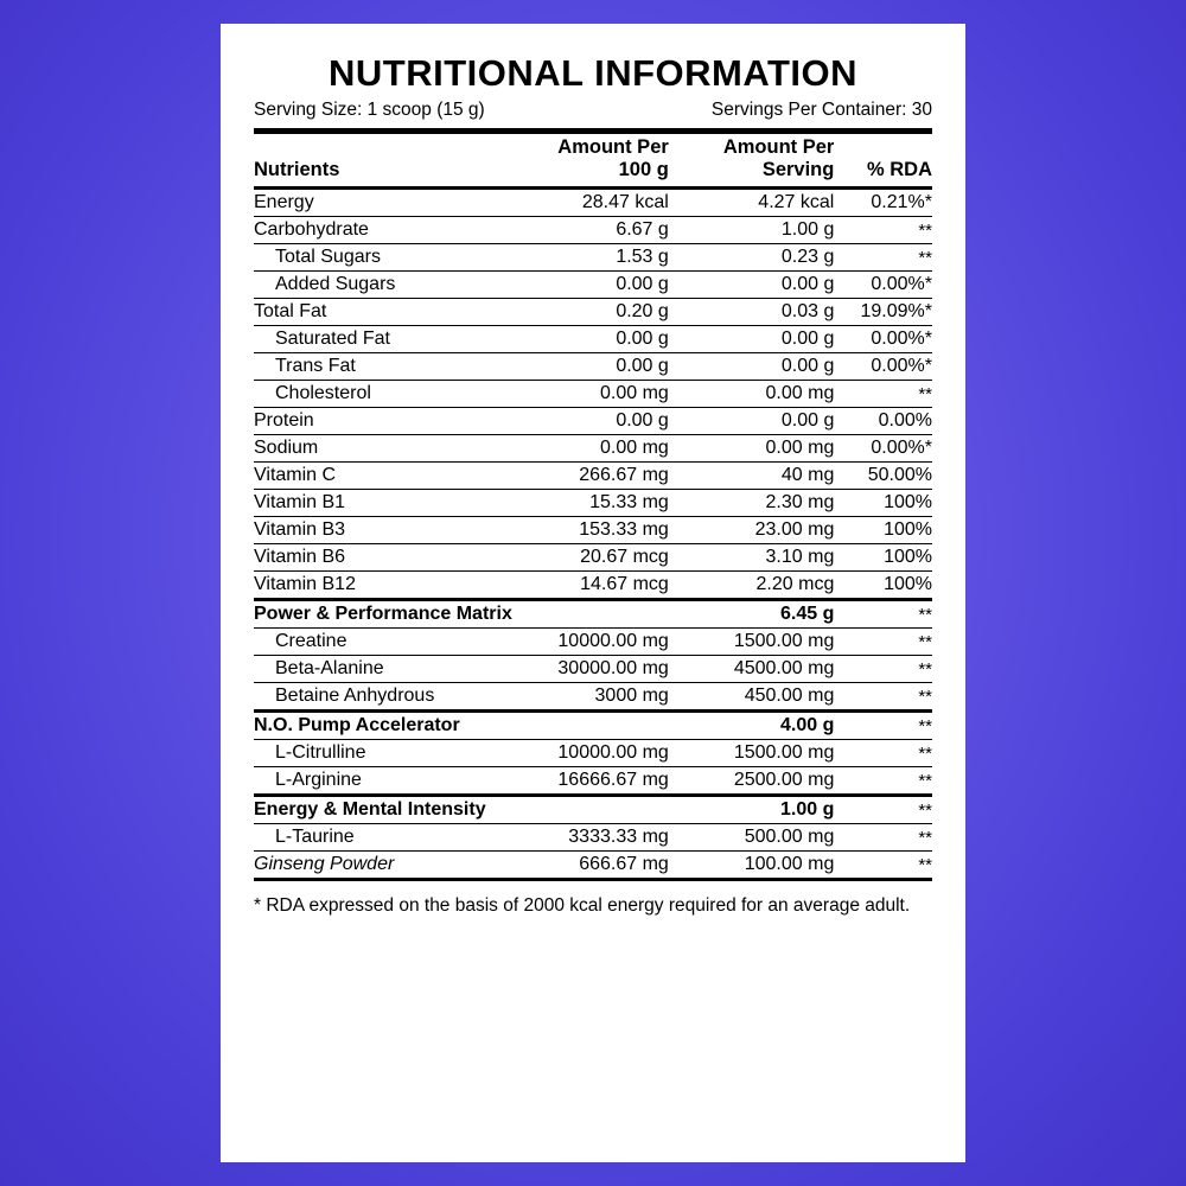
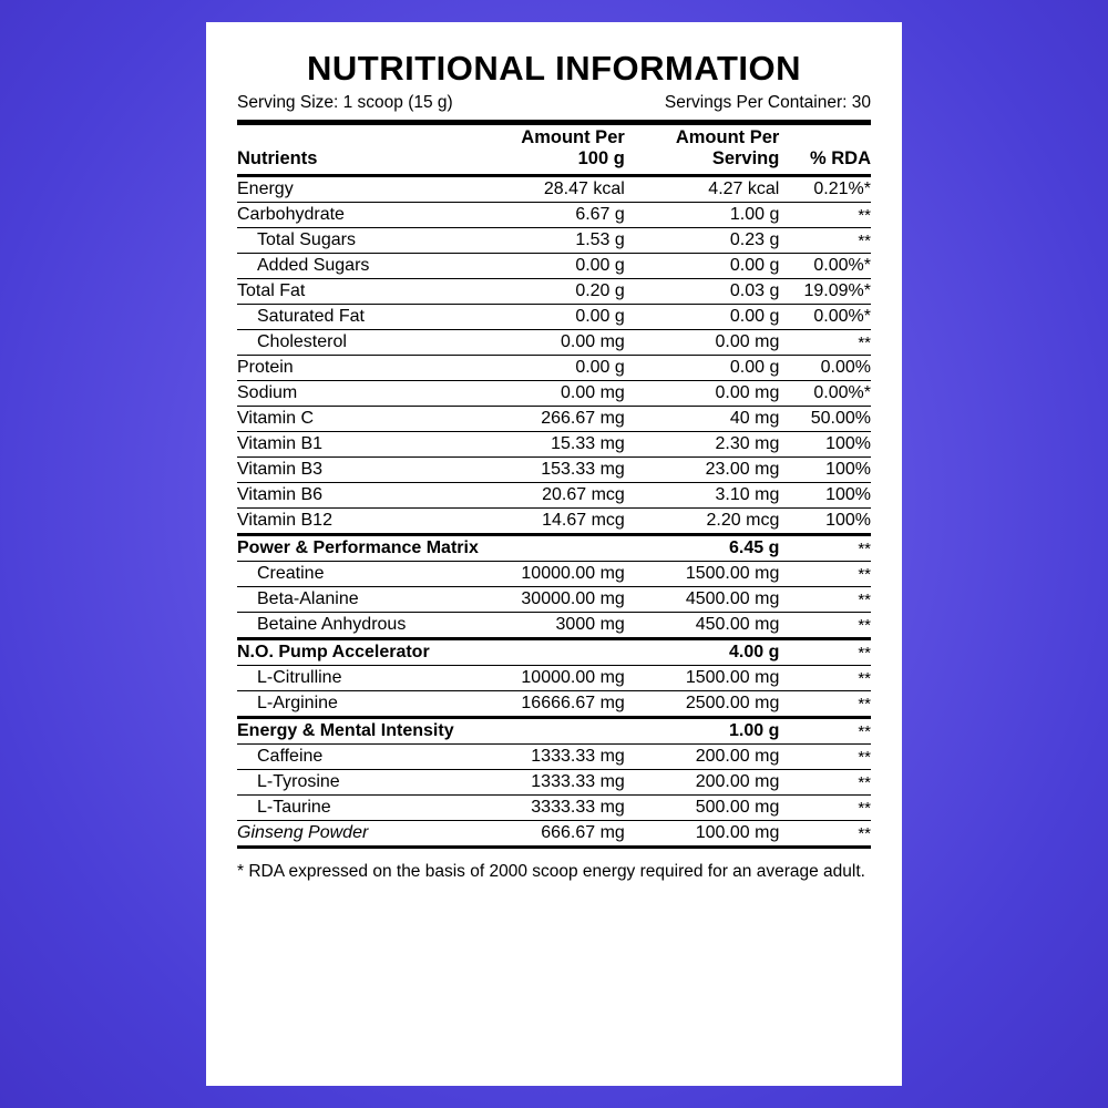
  NUTRITIONAL INFORMATION
  Serving Size: 1 scoop (15 g)
  Servings Per Container: 30
  Nutrients	Amount Per 100 g	Amount Per Serving	% RDA
  Energy	28.47 kcal	4.27 kcal	0.21%*
  Carbohydrate	6.67 g	1.00 g	**
  Total Sugars	1.53 g	0.23 g	**
  Added Sugars	0.00 g	0.00 g	0.00%*
  Total Fat	0.20 g	0.03 g	19.09%*
  Saturated Fat	0.00 g	0.00 g	0.00%*
- Trans Fat	0.00 g	0.00 g	0.00%*
  Cholesterol	0.00 mg	0.00 mg	**
  Protein	0.00 g	0.00 g	0.00%
  Sodium	0.00 mg	0.00 mg	0.00%*
  Vitamin C	266.67 mg	40 mg	50.00%
  Vitamin B1	15.33 mg	2.30 mg	100%
  Vitamin B3	153.33 mg	23.00 mg	100%
  Vitamin B6	20.67 mcg	3.10 mg	100%
  Vitamin B12	14.67 mcg	2.20 mcg	100%
  Power & Performance Matrix		6.45 g	**
  Creatine	10000.00 mg	1500.00 mg	**
  Beta-Alanine	30000.00 mg	4500.00 mg	**
  Betaine Anhydrous	3000 mg	450.00 mg	**
  N.O. Pump Accelerator		4.00 g	**
  L-Citrulline	10000.00 mg	1500.00 mg	**
  L-Arginine	16666.67 mg	2500.00 mg	**
  Energy & Mental Intensity		1.00 g	**
+ Caffeine	1333.33 mg	200.00 mg	**
+ L-Tyrosine	1333.33 mg	200.00 mg	**
  L-Taurine	3333.33 mg	500.00 mg	**
  Ginseng Powder	666.67 mg	100.00 mg	**
- * RDA expressed on the basis of 2000 kcal energy required for an average adult.
+ * RDA expressed on the basis of 2000 scoop energy required for an average adult.
